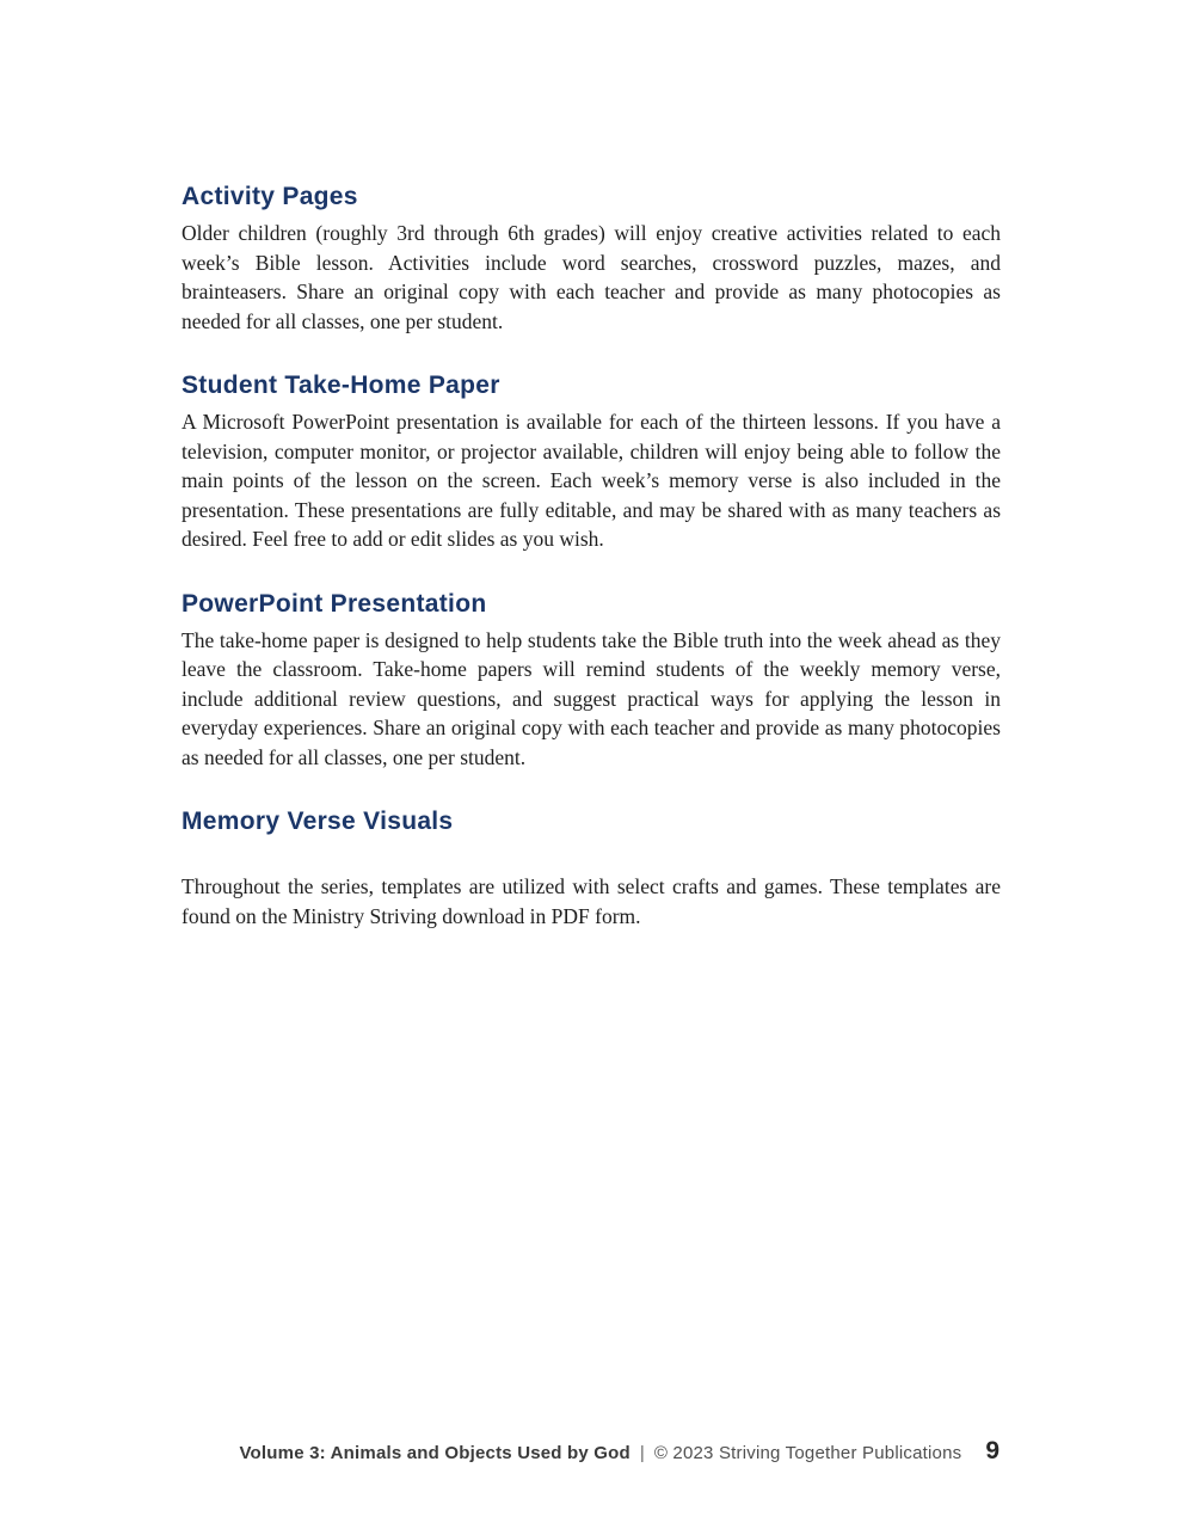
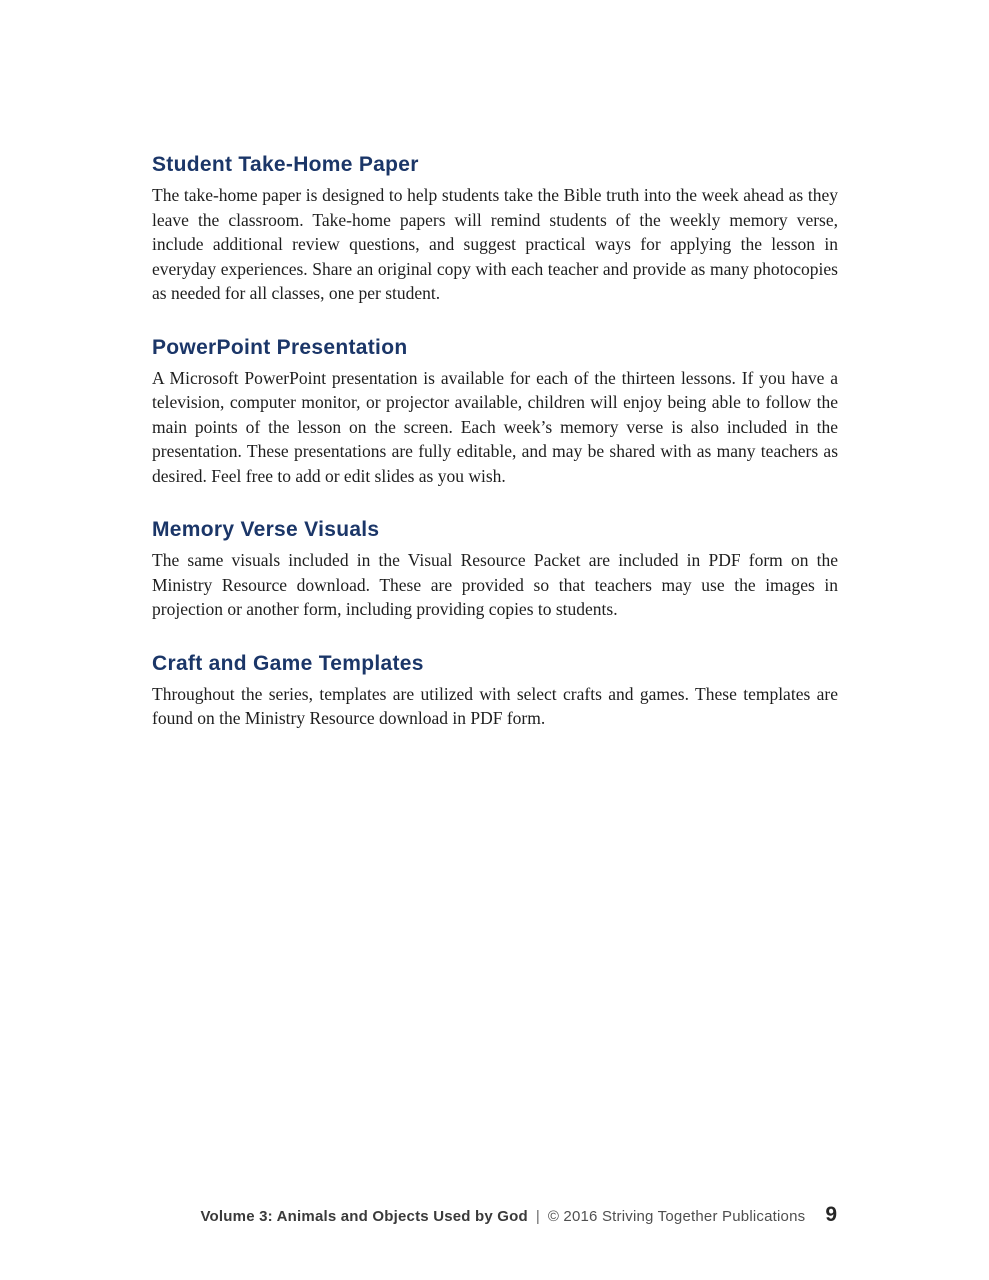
- Activity Pages
- Older children (roughly 3rd through 6th grades) will enjoy creative activities related to each week’s Bible lesson. Activities include word searches, crossword puzzles, mazes, and brainteasers. Share an original copy with each teacher and provide as many photocopies as needed for all classes, one per student.
  Student Take-Home Paper
- A Microsoft PowerPoint presentation is available for each of the thirteen lessons. If you have a television, computer monitor, or projector available, children will enjoy being able to follow the main points of the lesson on the screen. Each week’s memory verse is also included in the presentation. These presentations are fully editable, and may be shared with as many teachers as desired. Feel free to add or edit slides as you wish.
+ The take-home paper is designed to help students take the Bible truth into the week ahead as they leave the classroom. Take-home papers will remind students of the weekly memory verse, include additional review questions, and suggest practical ways for applying the lesson in everyday experiences. Share an original copy with each teacher and provide as many photocopies as needed for all classes, one per student.
  PowerPoint Presentation
- The take-home paper is designed to help students take the Bible truth into the week ahead as they leave the classroom. Take-home papers will remind students of the weekly memory verse, include additional review questions, and suggest practical ways for applying the lesson in everyday experiences. Share an original copy with each teacher and provide as many photocopies as needed for all classes, one per student.
+ A Microsoft PowerPoint presentation is available for each of the thirteen lessons. If you have a television, computer monitor, or projector available, children will enjoy being able to follow the main points of the lesson on the screen. Each week’s memory verse is also included in the presentation. These presentations are fully editable, and may be shared with as many teachers as desired. Feel free to add or edit slides as you wish.
  Memory Verse Visuals
+ The same visuals included in the Visual Resource Packet are included in PDF form on the Ministry Resource download. These are provided so that teachers may use the images in projection or another form, including providing copies to students.
+ Craft and Game Templates
- Throughout the series, templates are utilized with select crafts and games. These templates are found on the Ministry Striving download in PDF form.
+ Throughout the series, templates are utilized with select crafts and games. These templates are found on the Ministry Resource download in PDF form.
  Volume 3: Animals and Objects Used by God
  |
- © 2023 Striving Together Publications
+ © 2016 Striving Together Publications
  9
